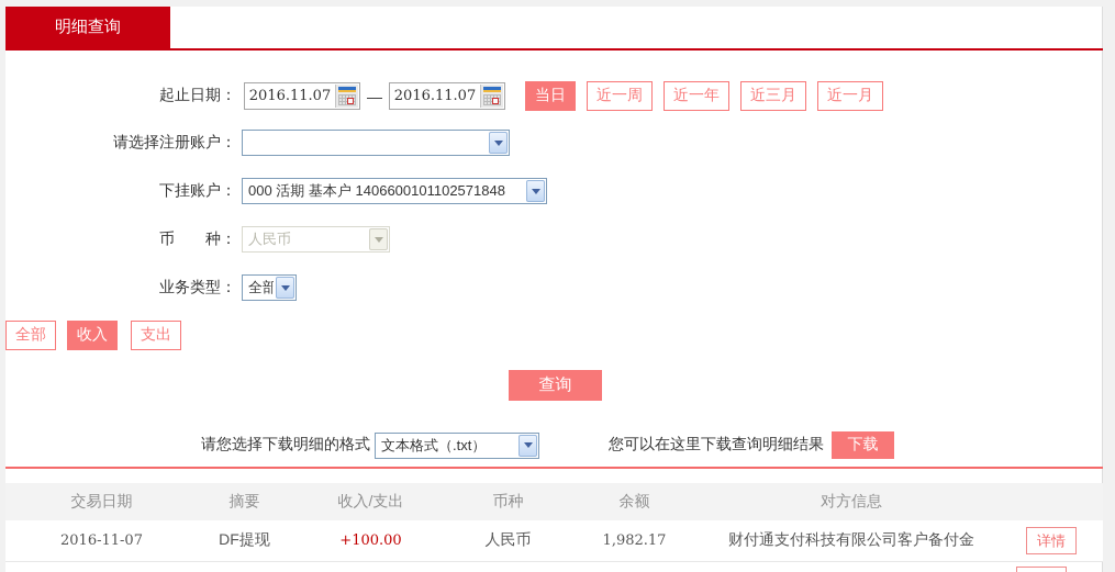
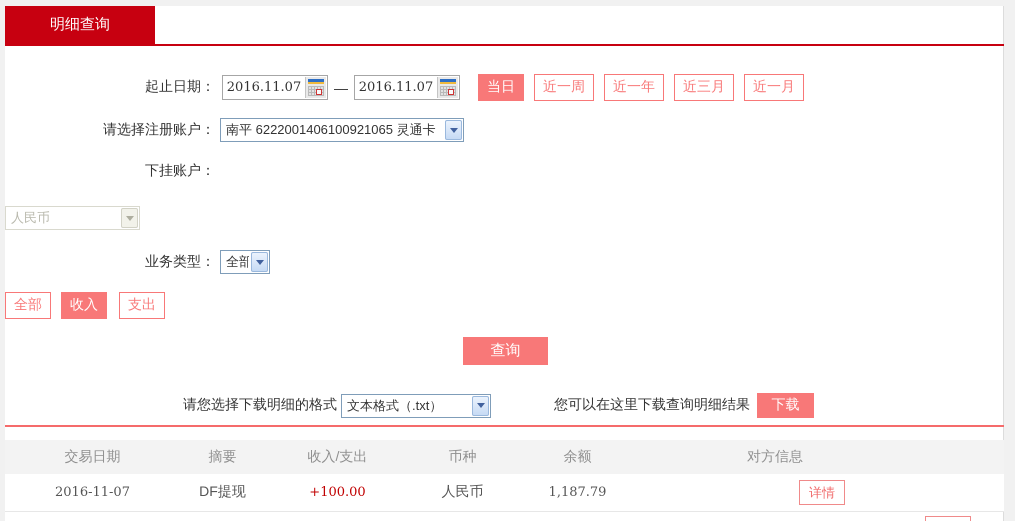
  明细查询
  起止日期：
  2016.11.07
  —
  2016.11.07
  当日
  近一周
  近一年
  近三月
  近一月
  请选择注册账户：
+ 南平 6222001406100921065 灵通卡
  下挂账户：
- 000 活期 基本户 1406600101102571848
- 币 种：
  人民币
  业务类型：
  全部
  全部
  收入
  支出
  查询
  请您选择下载明细的格式
  文本格式（.txt）
  您可以在这里下载查询明细结果
  下载
  交易日期
  摘要
  收入/支出
  币种
  余额
  对方信息
  2016-11-07
  DF提现
  +100.00
  人民币
- 1,982.17
+ 1,187.79
- 财付通支付科技有限公司客户备付金
  详情
